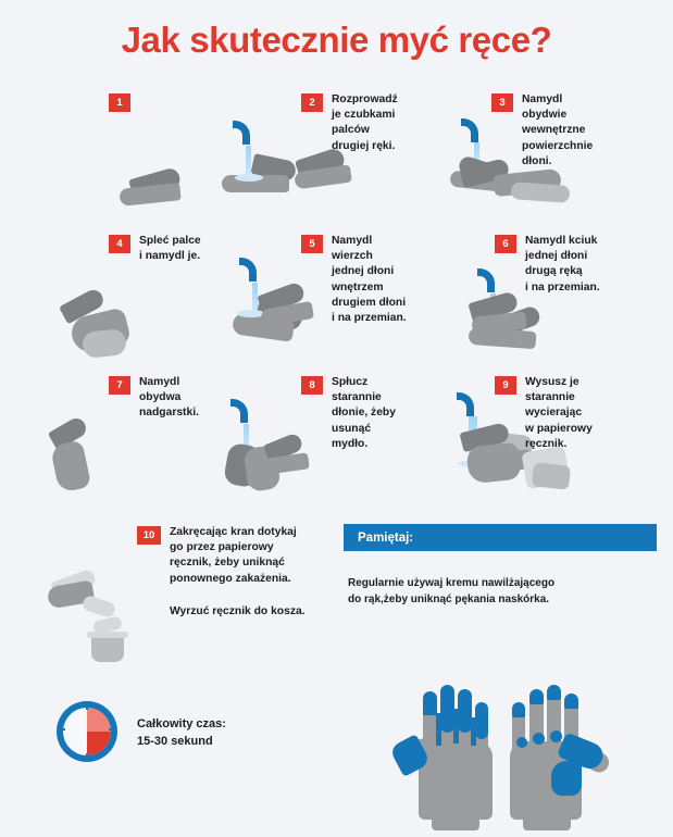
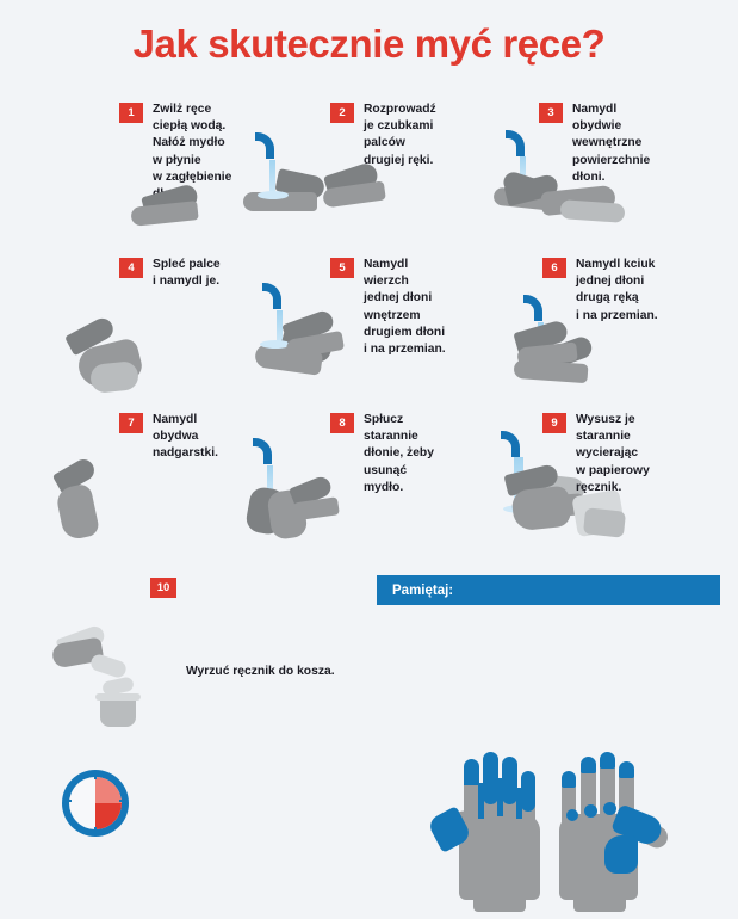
  Jak skutecznie myć ręce?
  1
+ Zwilż ręce
+ ciepłą wodą.
+ Nałóż mydło
+ w płynie
+ w zagłębienie
  2
  Rozprowadź
  je czubkami
  palców
  drugiej ręki.
  3
  Namydl
  obydwie
  wewnętrzne
  powierzchnie
  dłoni.
  4
  Spleć palce
  i namydl je.
  5
  Namydl
  wierzch
  jednej dłoni
  wnętrzem
  drugiem dłoni
  i na przemian.
  6
  Namydl kciuk
  jednej dłoni
  drugą ręką
  i na przemian.
  7
  Namydl
  obydwa
  nadgarstki.
  8
  Spłucz
  starannie
  dłonie, żeby
  usunąć
  mydło.
  9
  Wysusz je
  starannie
  wycierając
  w papierowy
  ręcznik.
  10
- Zakręcając kran dotykaj
- go przez papierowy
- ręcznik, żeby uniknąć
- ponownego zakażenia.
  Wyrzuć ręcznik do kosza.
  Pamiętaj:
- Regularnie używaj kremu nawilżającego
- do rąk,żeby uniknąć pękania naskórka.
- Całkowity czas:
- 15-30 sekund
